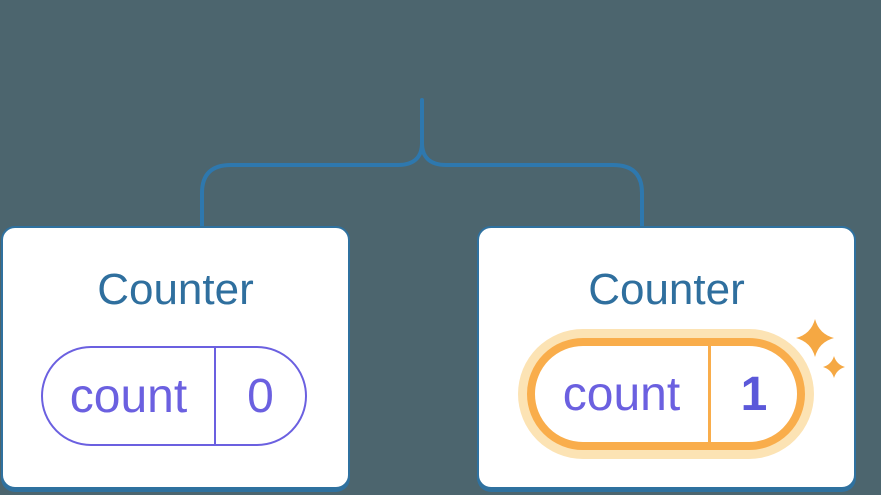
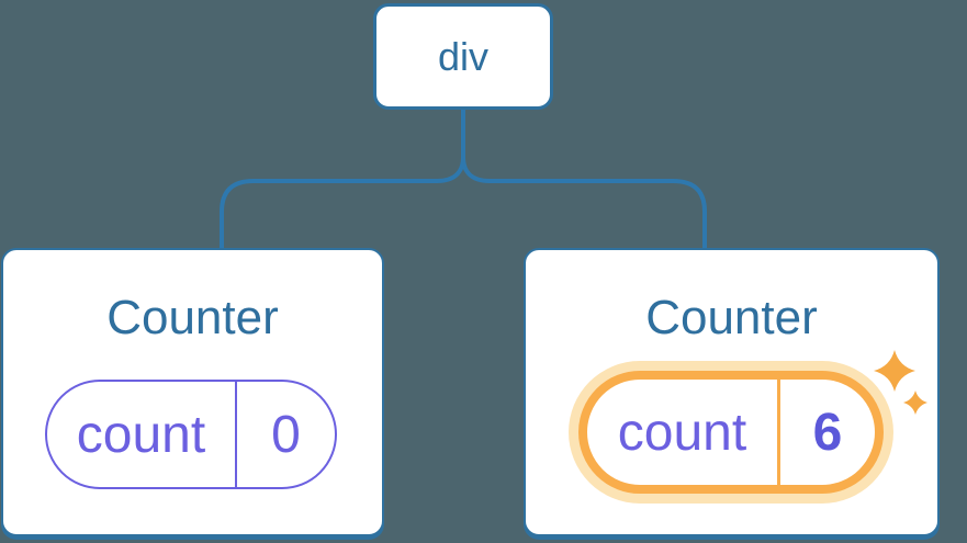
+ div
  Counter
  count
  0
  Counter
  count
- 1
+ 6
